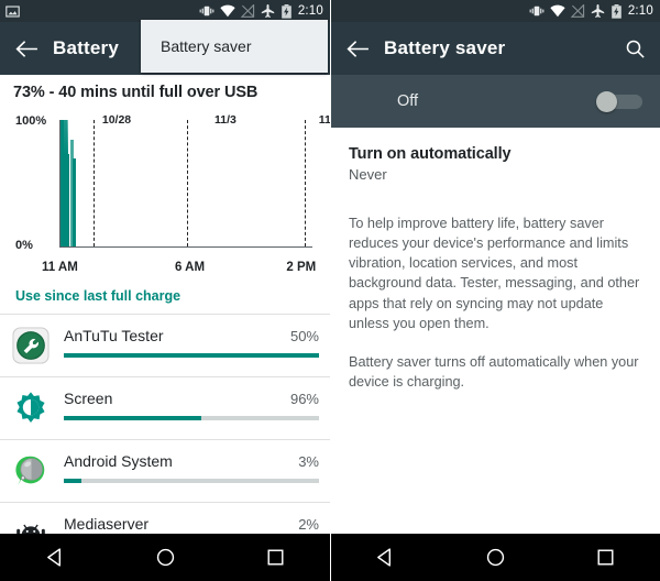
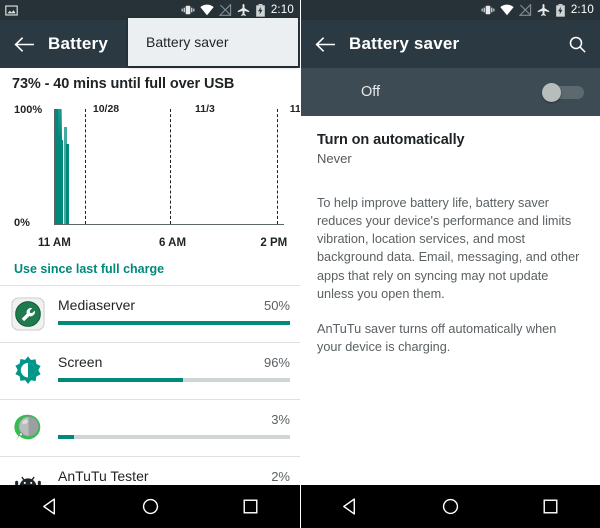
  2:10
  Battery
  Battery saver
  73% - 40 mins until full over USB
  100%
  0%
  10/28
  11/3
  11 AM
  6 AM
  2 PM
  Use since last full charge
- AnTuTu Tester
+ Mediaserver
  50%
  Screen
  96%
- Android System
  3%
- Mediaserver
+ AnTuTu Tester
  2%
  2:10
  Battery saver
  Off
  Turn on automatically
  Never
- To help improve battery life, battery saver reduces your device's performance and limits vibration, location services, and most background data. Tester, messaging, and other apps that rely on syncing may not update unless you open them.
+ To help improve battery life, battery saver reduces your device's performance and limits vibration, location services, and most background data. Email, messaging, and other apps that rely on syncing may not update unless you open them.
- Battery saver turns off automatically when your device is charging.
+ AnTuTu saver turns off automatically when your device is charging.
